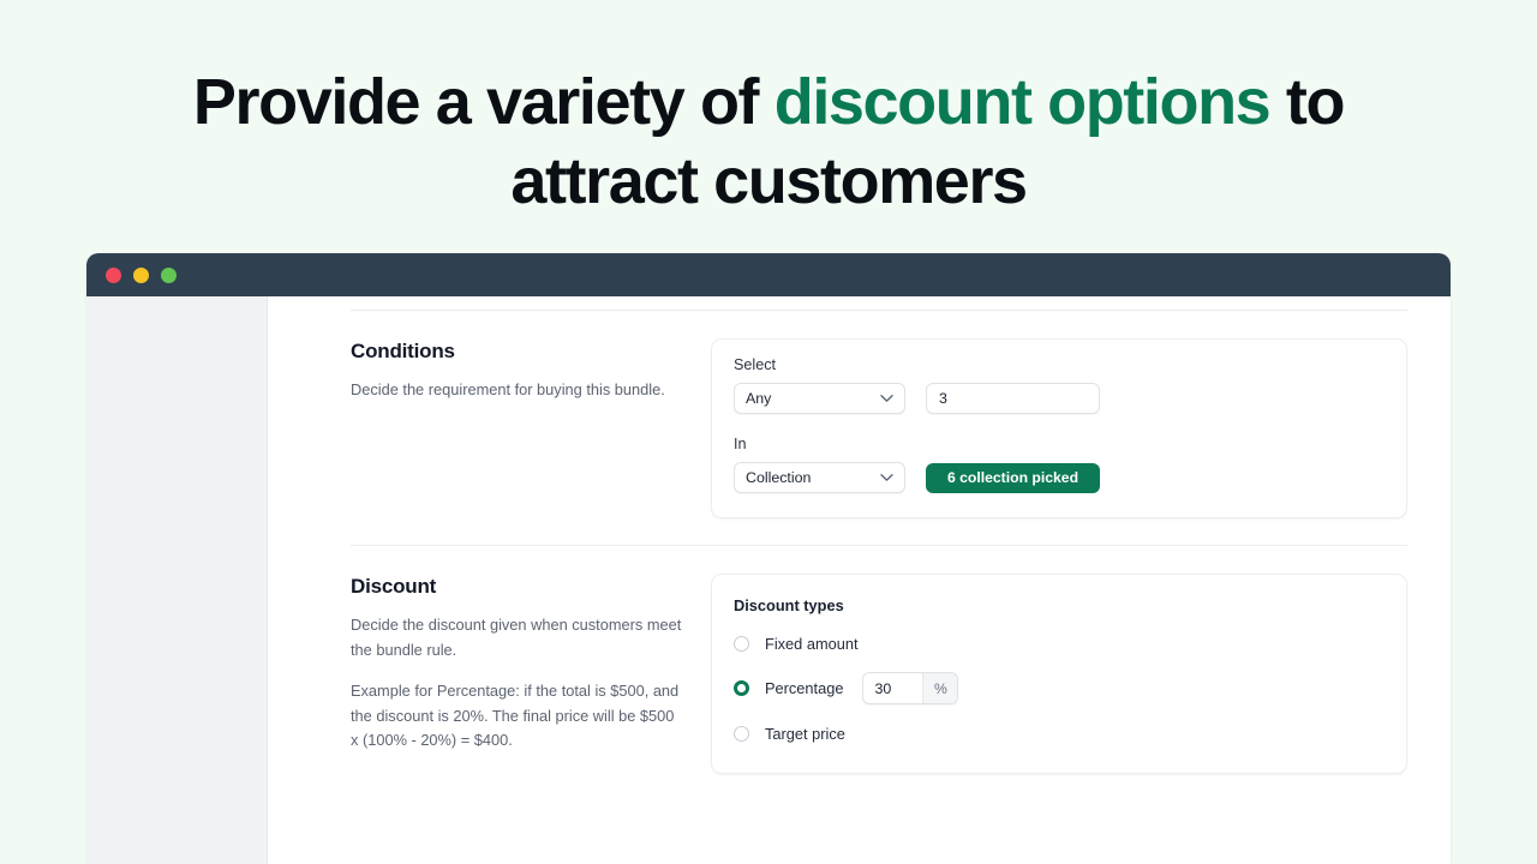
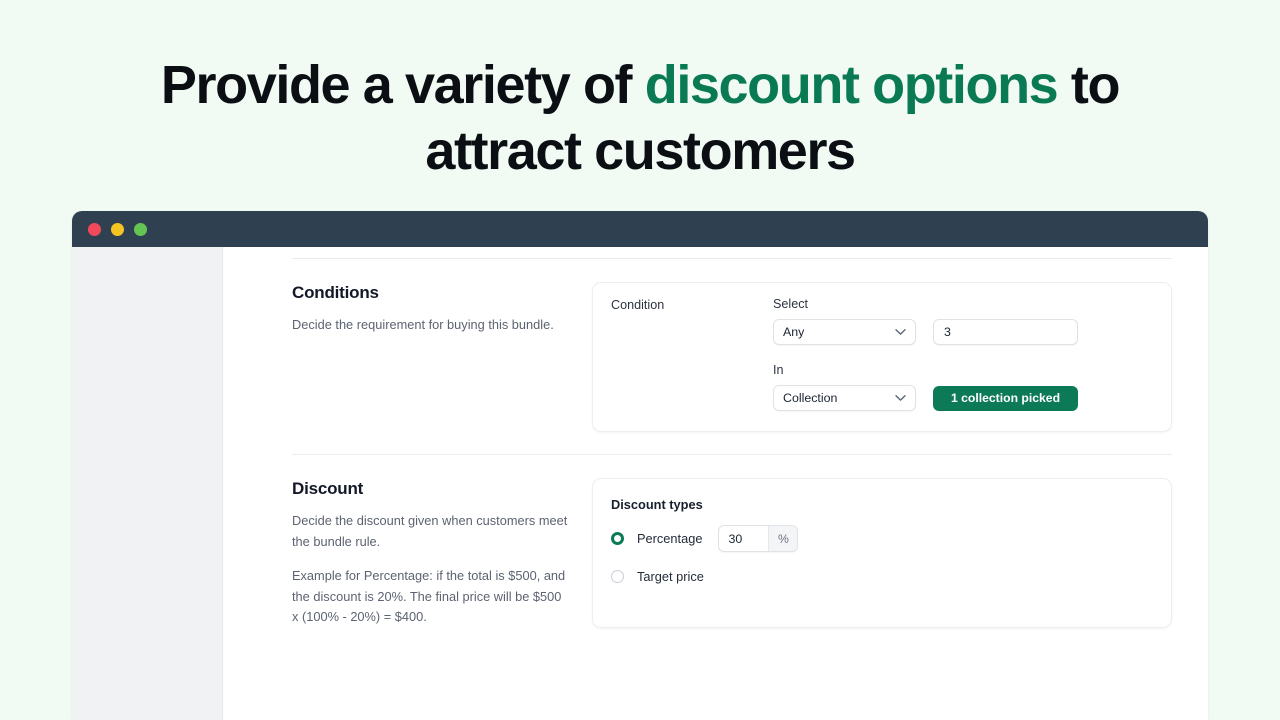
  Provide a variety of discount options to attract customers
  Conditions
  Decide the requirement for buying this bundle.
+ Condition
  Select
  Any
  3
  In
  Collection
- 6 collection picked
+ 1 collection picked
  Discount
  Decide the discount given when customers meet the bundle rule.
  Example for Percentage: if the total is $500, and the discount is 20%. The final price will be $500 x (100% - 20%) = $400.
  Discount types
- Fixed amount
  Percentage
  30
  %
  Target price
